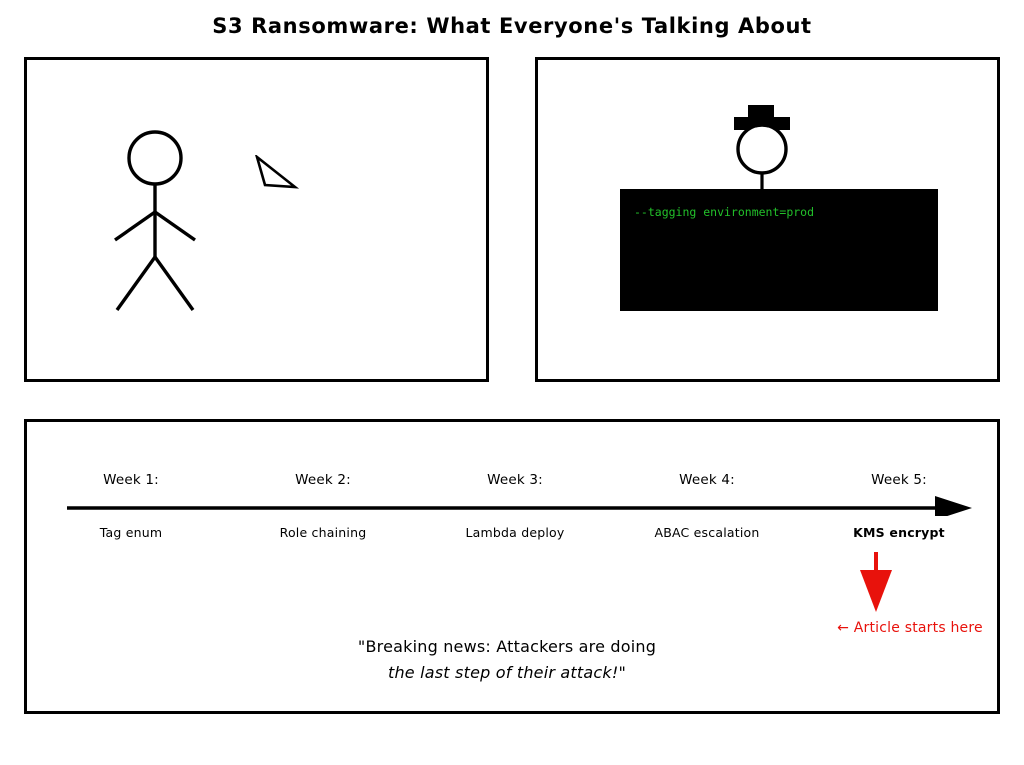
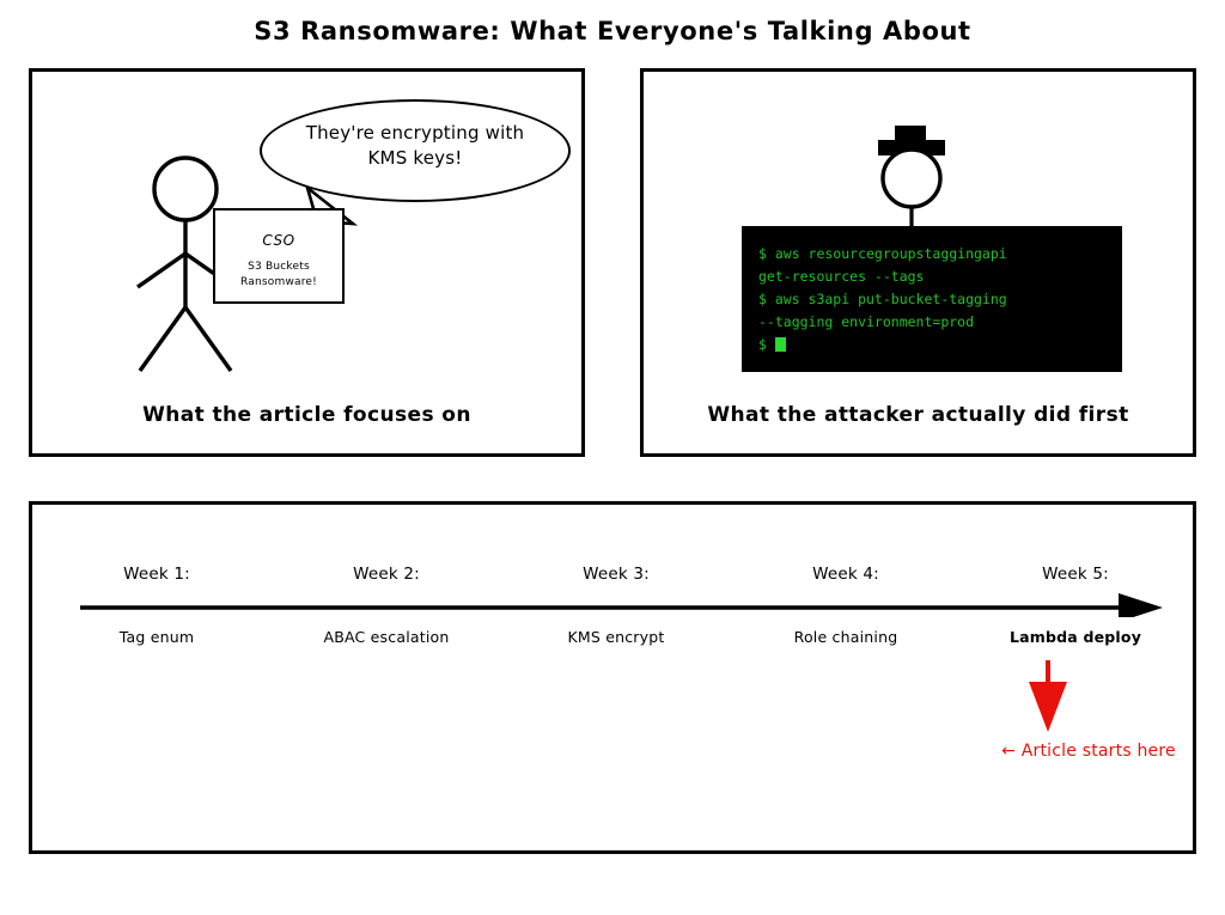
  S3 Ransomware: What Everyone's Talking About
+ They're encrypting with
+ KMS keys!
+ CSO
+ S3 Buckets
+ Ransomware!
+ What the article focuses on
+ $ aws resourcegroupstaggingapi
+ get-resources --tags
+ $ aws s3api put-bucket-tagging
  --tagging environment=prod
+ $
+ What the attacker actually did first
  Week 1:
  Week 2:
  Week 3:
  Week 4:
  Week 5:
  Tag enum
- Role chaining
+ ABAC escalation
- Lambda deploy
+ KMS encrypt
- ABAC escalation
+ Role chaining
- KMS encrypt
+ Lambda deploy
- "Breaking news: Attackers are doing
- the last step of their attack!"
  ← Article starts here
